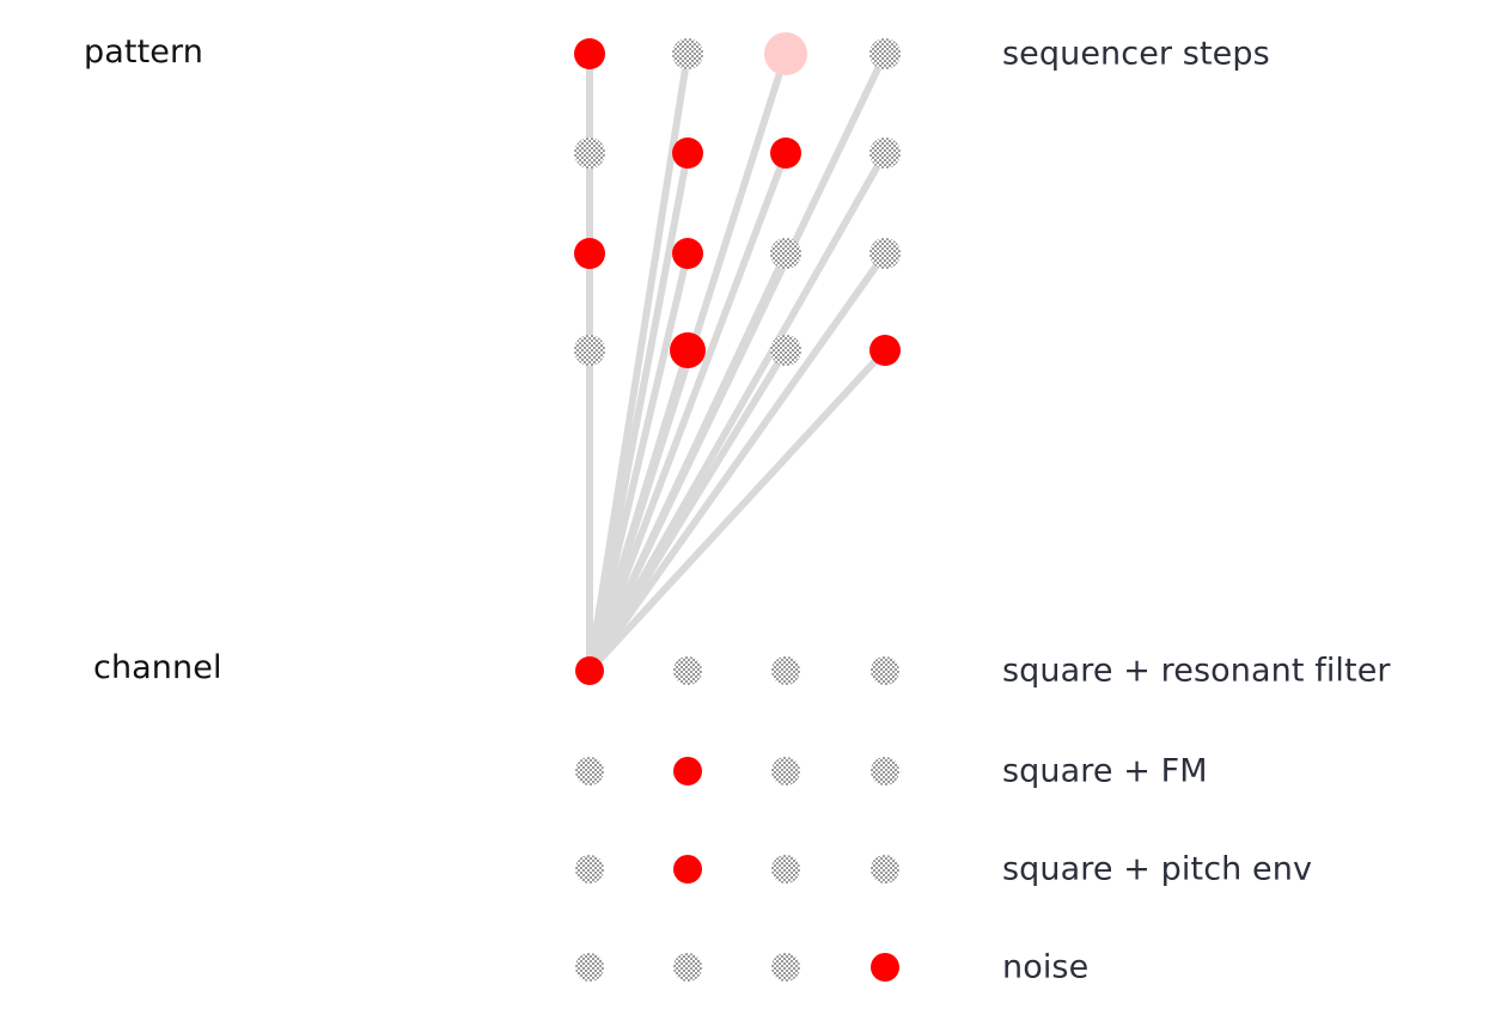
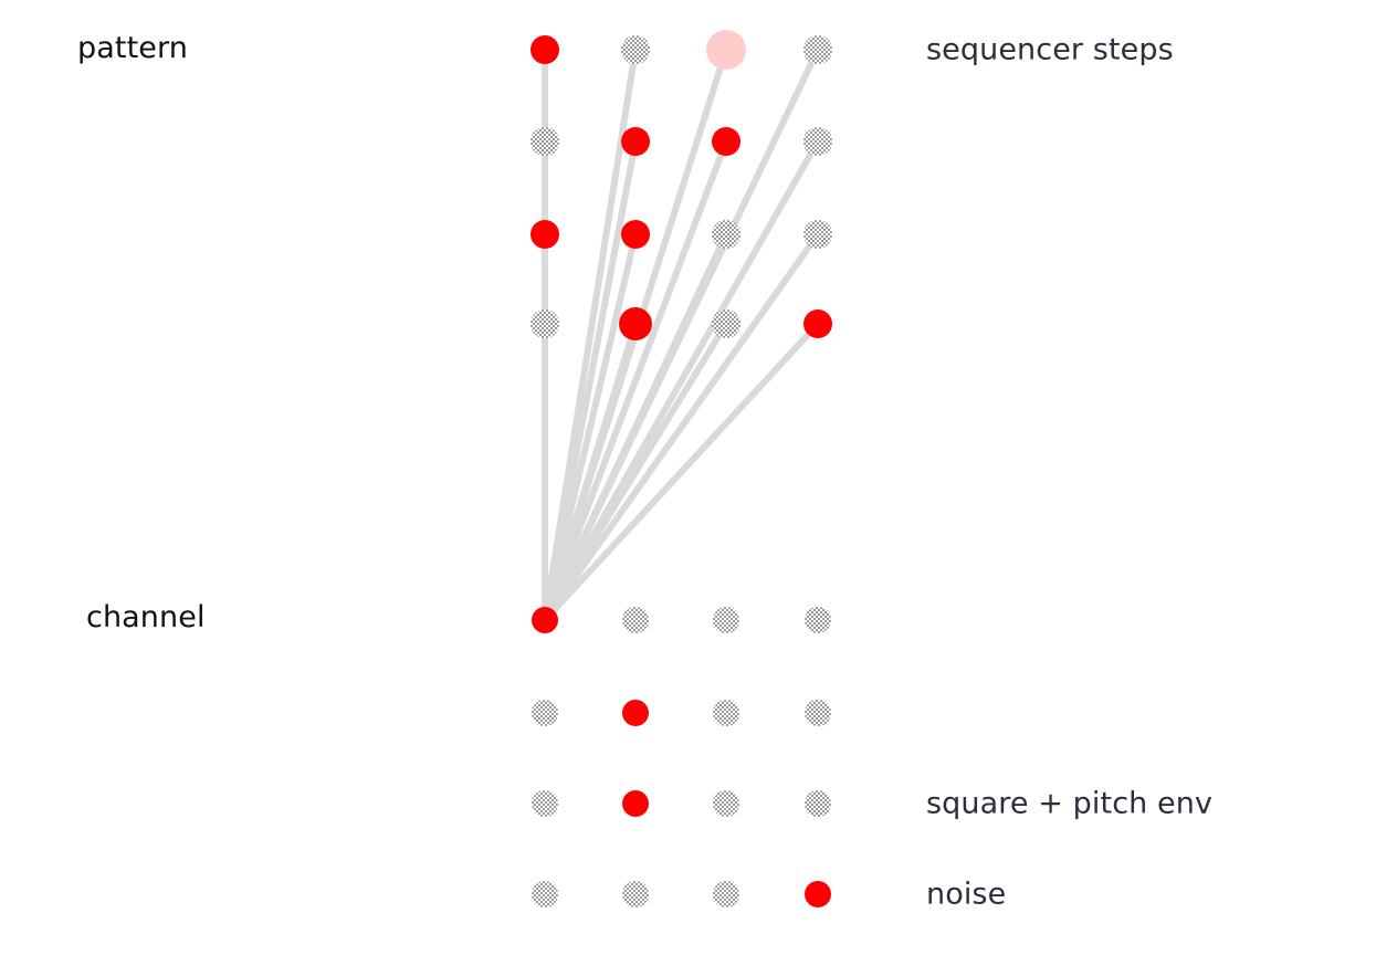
  pattern
  channel
  sequencer steps
- square + resonant filter
- square + FM
  square + pitch env
  noise
